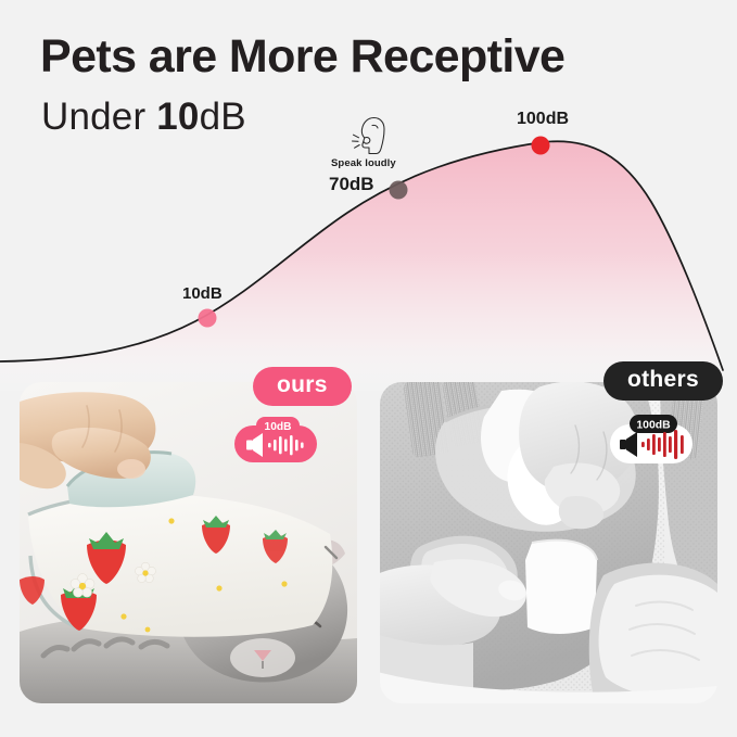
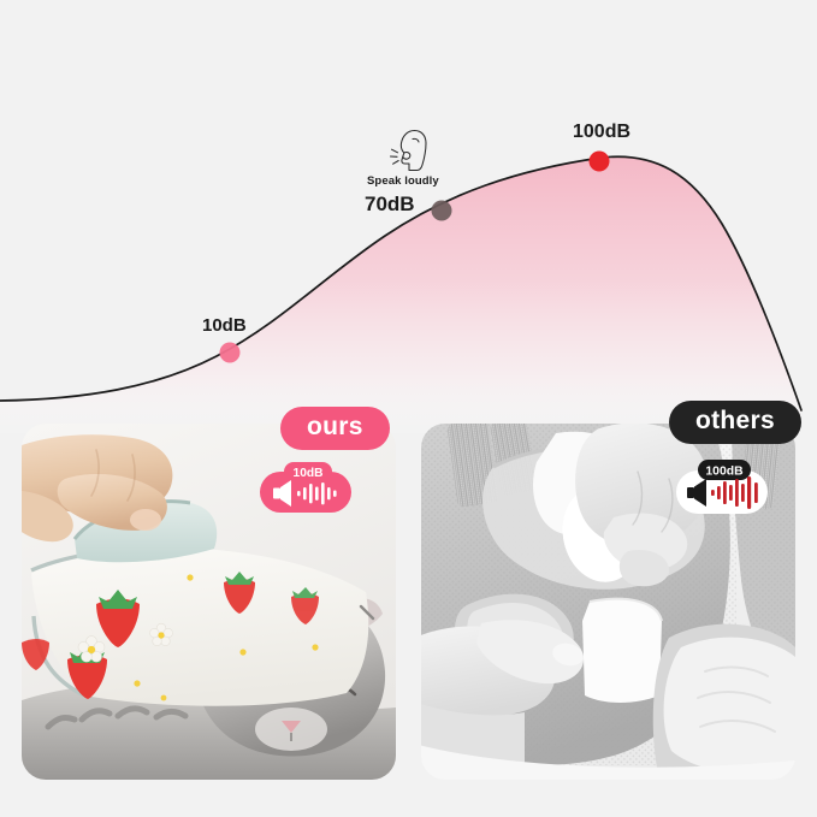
- Pets are More Receptive
- Under 10dB
  10dB
  70dB
  100dB
  Speak loudly
  ours
  others
  10dB
  100dB
